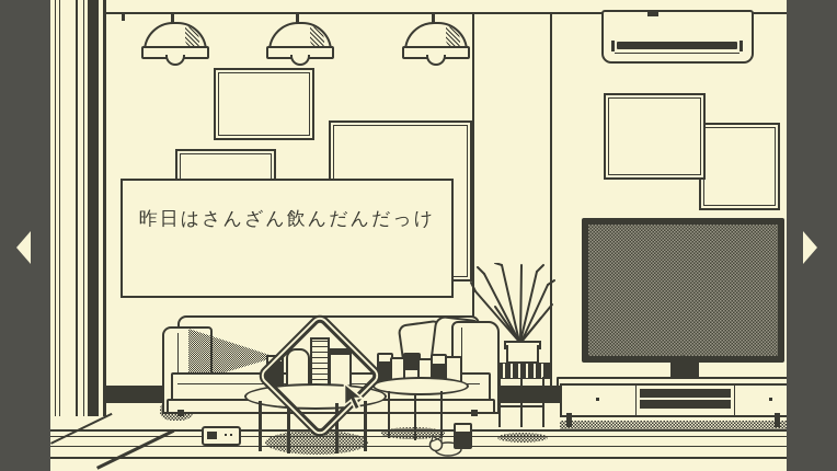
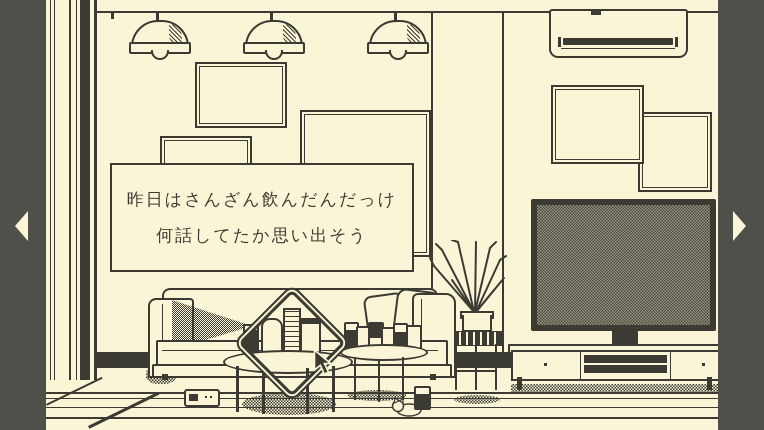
  昨日はさんざん飲んだんだっけ
+ 何話してたか思い出そう
